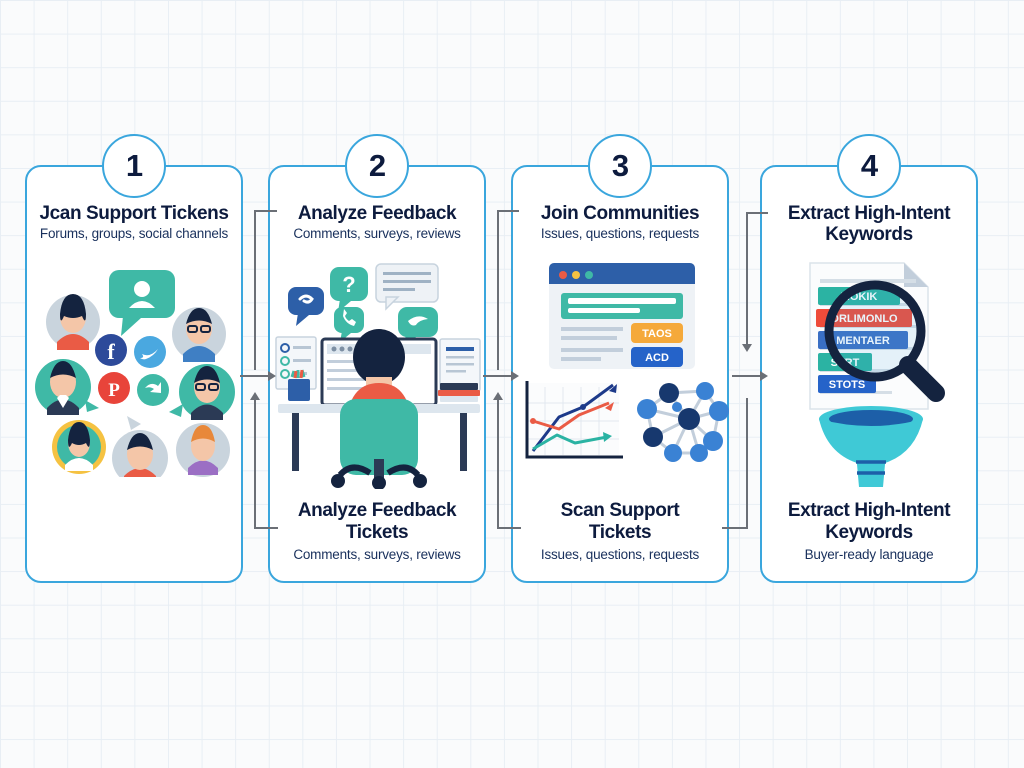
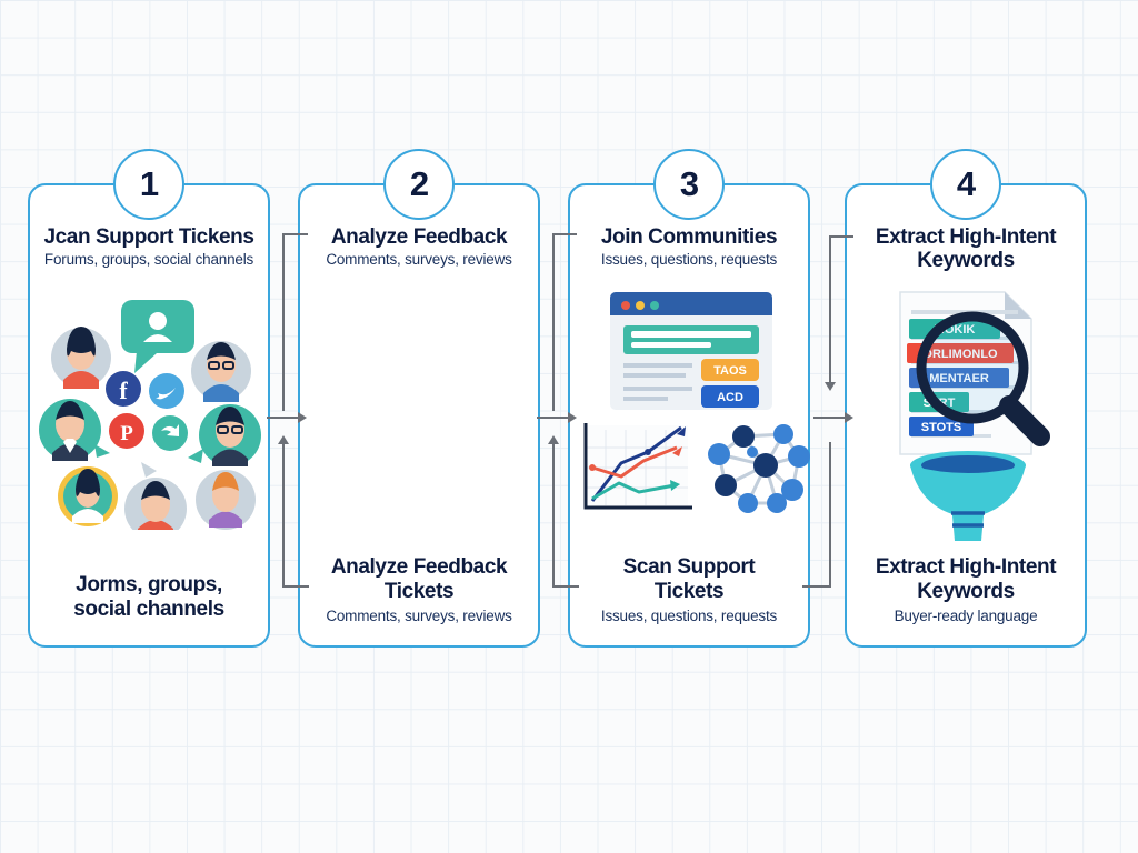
  1
  Jcan Support Tickens
  Forums, groups, social channels
  f
  P
+ Jorms, groups,
+ social channels
  2
  Analyze Feedback
  Comments, surveys, reviews
- ?
  Analyze Feedback
  Tickets
  Comments, surveys, reviews
  3
  Join Communities
  Issues, questions, requests
  TAOS
  ACD
  Scan Support
  Tickets
  Issues, questions, requests
  4
  Extract High-Intent
  Keywords
  MOKIK
  ORLIMONLO
  MENTAER
  STRT
  STOTS
  Extract High-Intent
  Keywords
  Buyer-ready language
